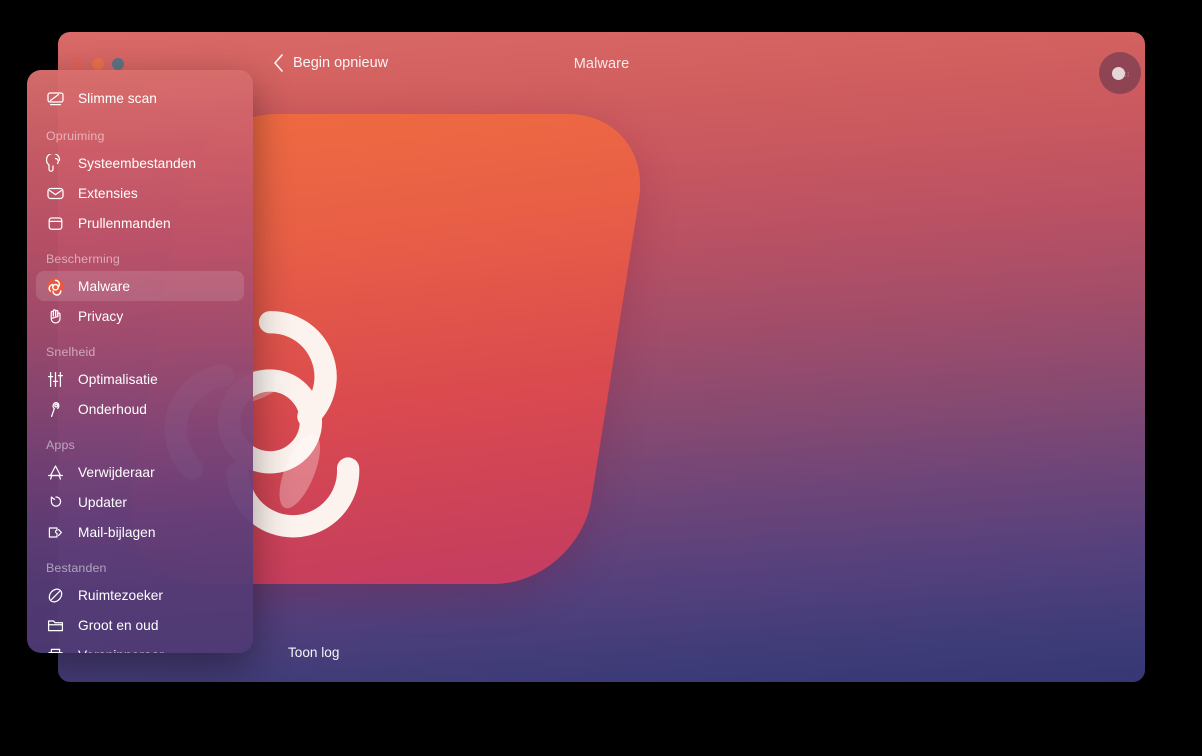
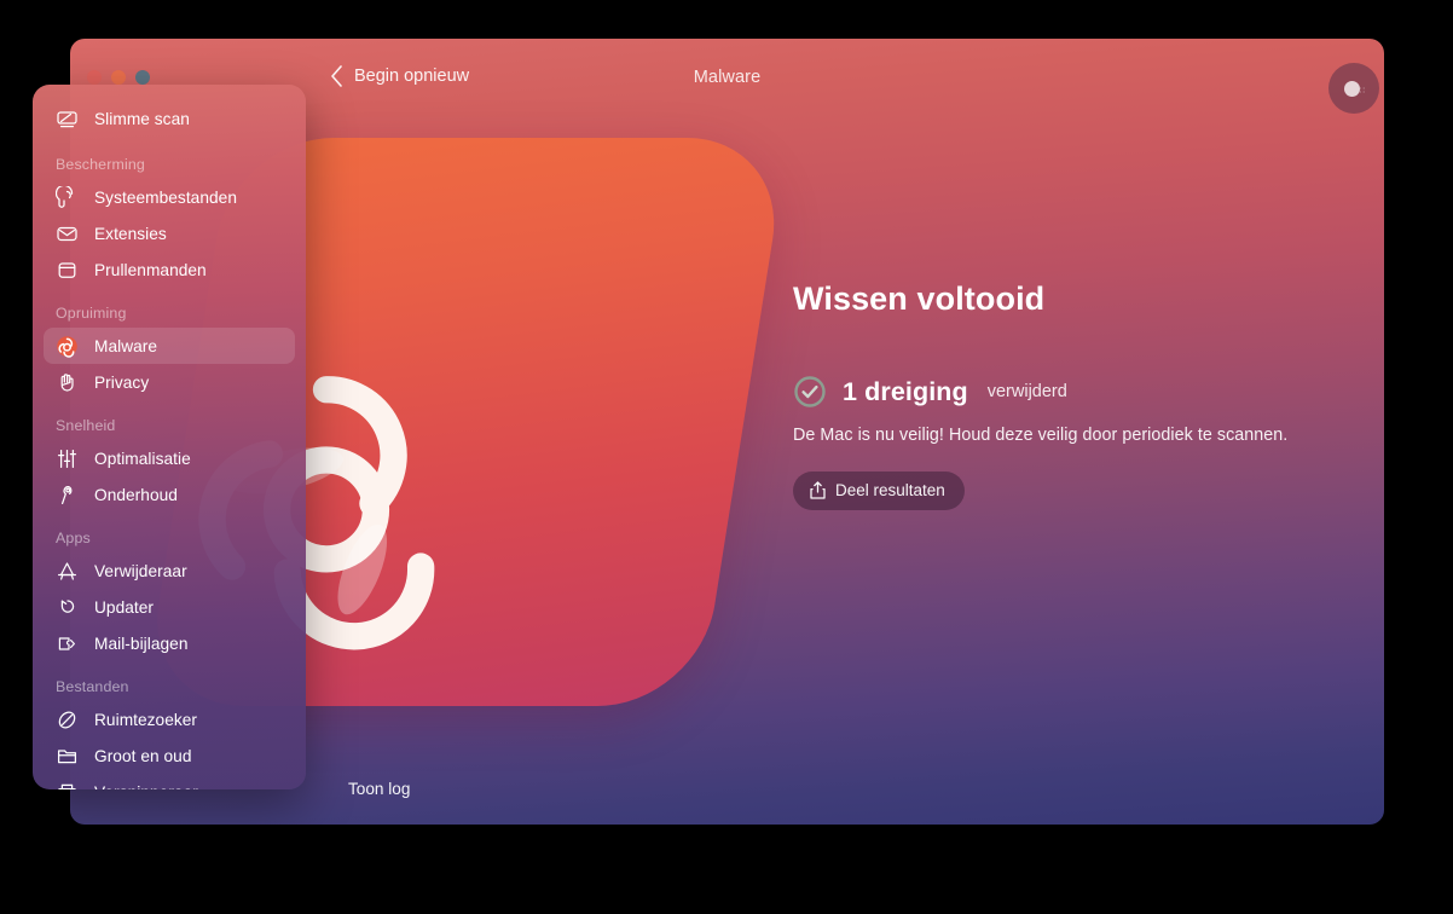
  Begin opnieuw
  Malware
+ Wissen voltooid
+ 1 dreiging
+ verwijderd
+ De Mac is nu veilig! Houd deze veilig door periodiek te scannen.
+ Deel resultaten
  Toon log
  Slimme scan
- Opruiming
+ Bescherming
  Systeembestanden
  Extensies
  Prullenmanden
- Bescherming
+ Opruiming
  Malware
  Privacy
  Snelheid
  Optimalisatie
  Onderhoud
  Apps
  Verwijderaar
  Updater
  Mail-bijlagen
  Bestanden
  Ruimtezoeker
  Groot en oud
